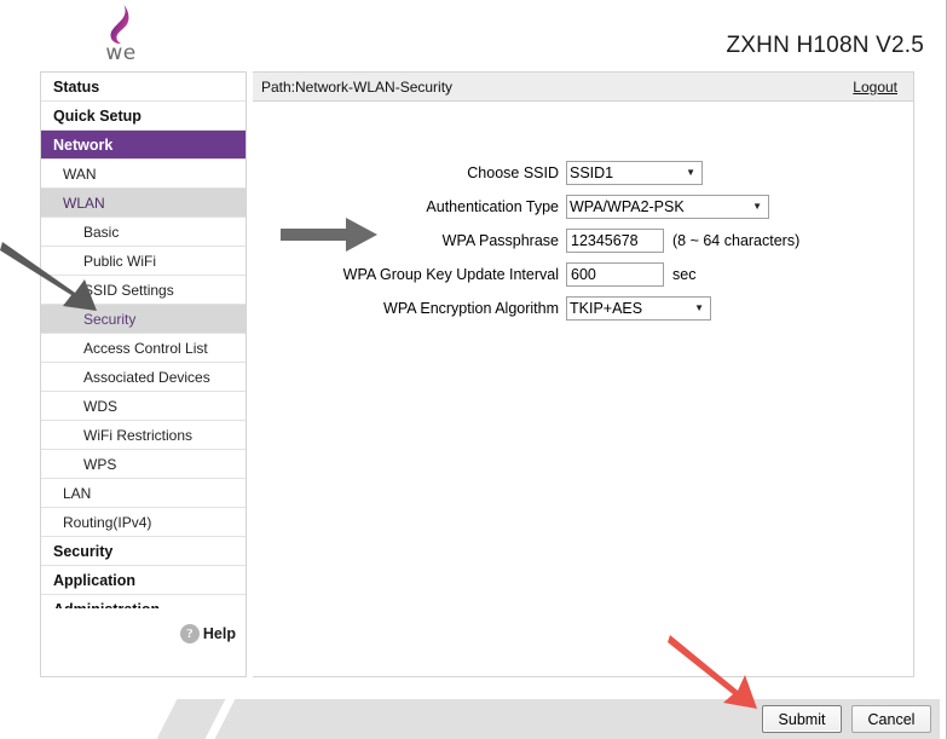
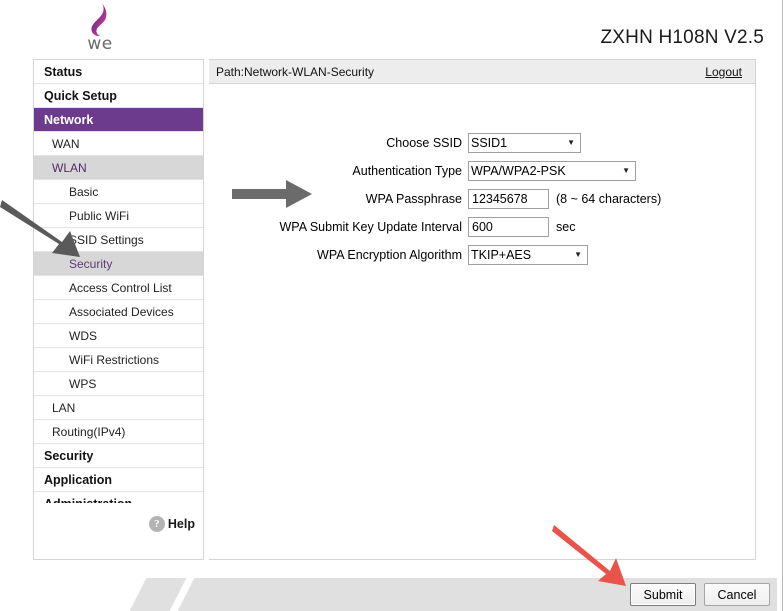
  we
  ZXHN H108N V2.5
  Status
  Quick Setup
  Network
  WAN
  WLAN
  Basic
  Public WiFi
  SID Settings
  Security
  Access Control List
  Associated Devices
  WDS
  WiFi Restrictions
  WPS
  LAN
  Routing(IPv4)
  Security
  Application
  ?
  Help
  Path:Network-WLAN-Security
  Logout
  Choose SSID
  SSID1
  ▼
  Authentication Type
  WPA/WPA2-PSK
  ▼
  WPA Passphrase
  12345678
  (8 ~ 64 characters)
- WPA Group Key Update Interval
+ WPA Submit Key Update Interval
  600
  sec
  WPA Encryption Algorithm
  TKIP+AES
  ▼
  Submit
  Cancel
